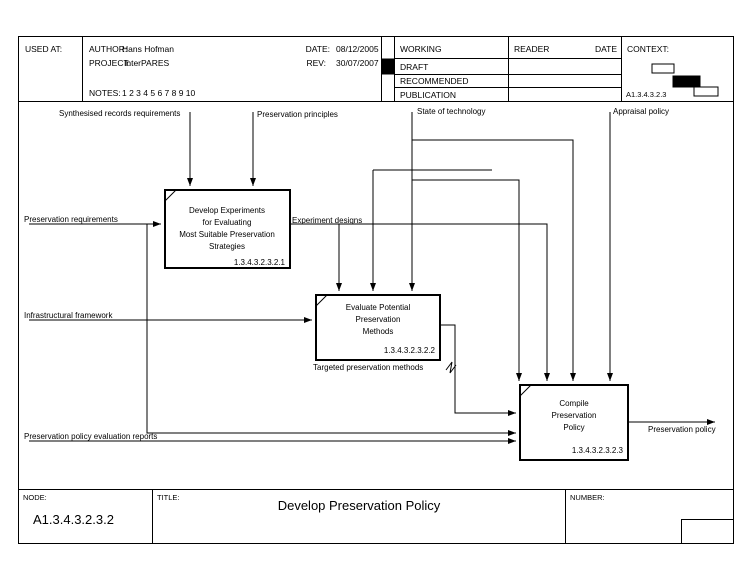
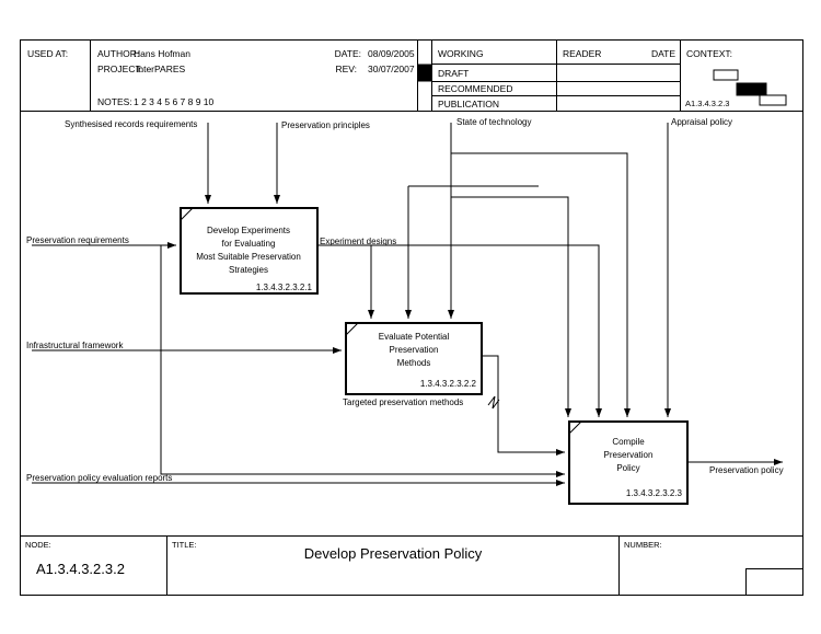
  USED AT:
  AUTHOR:
  Hans Hofman
  PROJECT:
  InterPARES
  NOTES:
  1 2 3 4 5 6 7 8 9 10
  DATE:
- 08/12/2005
+ 08/09/2005
  REV:
  30/07/2007
  WORKING
  DRAFT
  RECOMMENDED
  PUBLICATION
  READER
  DATE
  CONTEXT:
  A1.3.4.3.2.3
  Synthesised records requirements
  Preservation principles
  State of technology
  Appraisal policy
  Preservation requirements
  Experiment designs
  Infrastructural framework
  Targeted preservation methods
  Preservation policy evaluation reports
  Preservation policy
  Develop Experiments
  for Evaluating
  Most Suitable Preservation
  Strategies
  1.3.4.3.2.3.2.1
  Evaluate Potential
  Preservation
  Methods
  1.3.4.3.2.3.2.2
  Compile
  Preservation
  Policy
  1.3.4.3.2.3.2.3
  NODE:
  A1.3.4.3.2.3.2
  TITLE:
  Develop Preservation Policy
  NUMBER:
